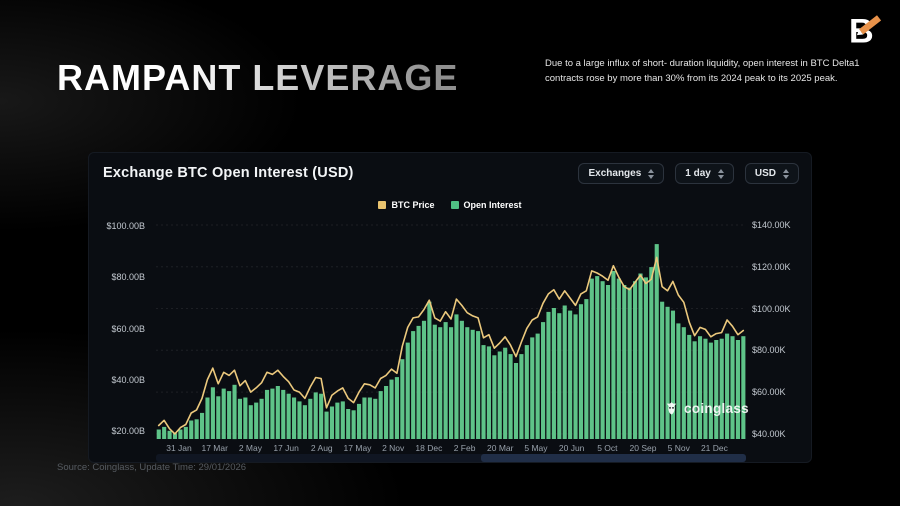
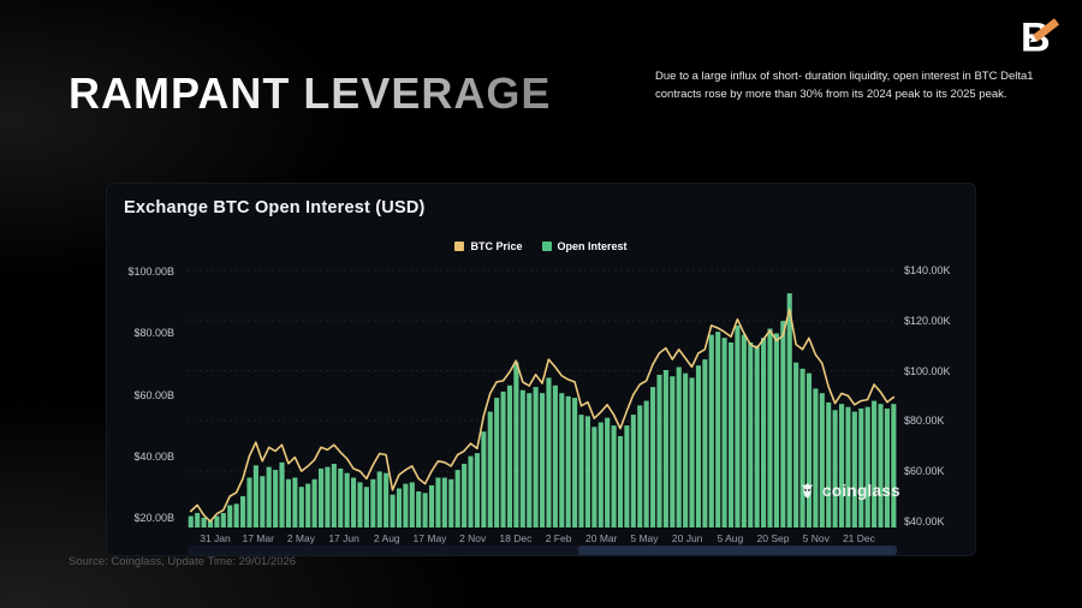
  RAMPANT LEVERAGE
  Due to a large influx of short- duration liquidity, open interest in BTC Delta1 contracts rose by more than 30% from its 2024 peak to its 2025 peak.
  Exchange BTC Open Interest (USD)
- Exchanges
- 1 day
- USD
  BTC Price
  Open Interest
  $100.00B
  $80.00B
  $60.00B
  $40.00B
  $20.00B
  $140.00K
  $120.00K
  $100.00K
  $80.00K
  $60.00K
  $40.00K
  coinglass
  31 Jan
  17 Mar
  2 May
  17 Jun
  2 Aug
  17 May
  2 Nov
  18 Dec
  2 Feb
  20 Mar
  5 May
  20 Jun
- 5 Oct
+ 5 Aug
  20 Sep
  5 Nov
  21 Dec
  Source: Coinglass, Update Time: 29/01/2026
